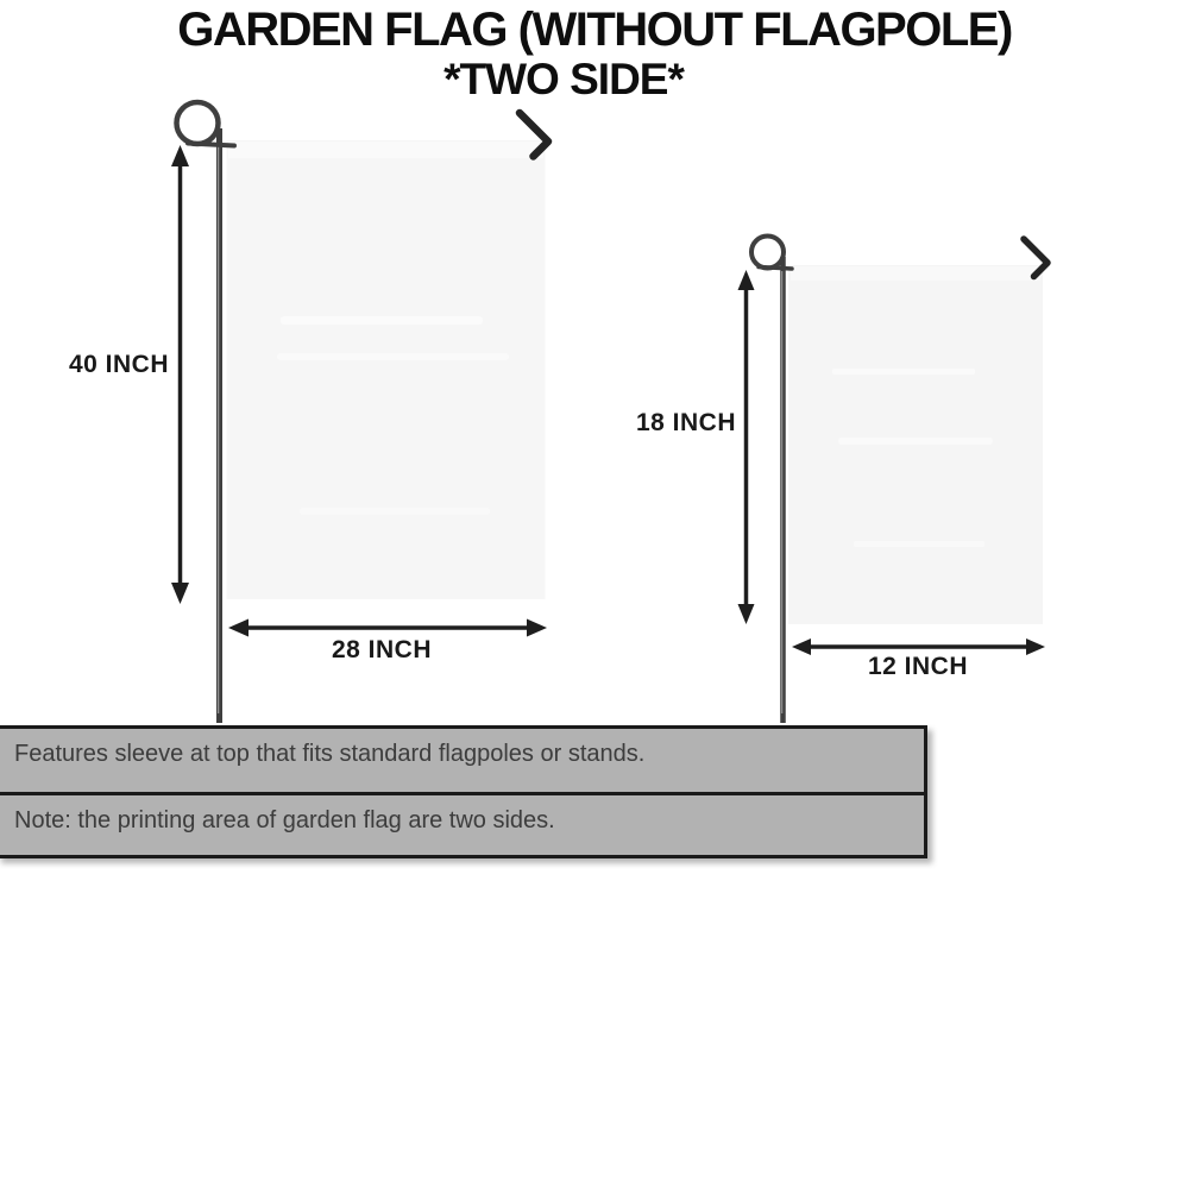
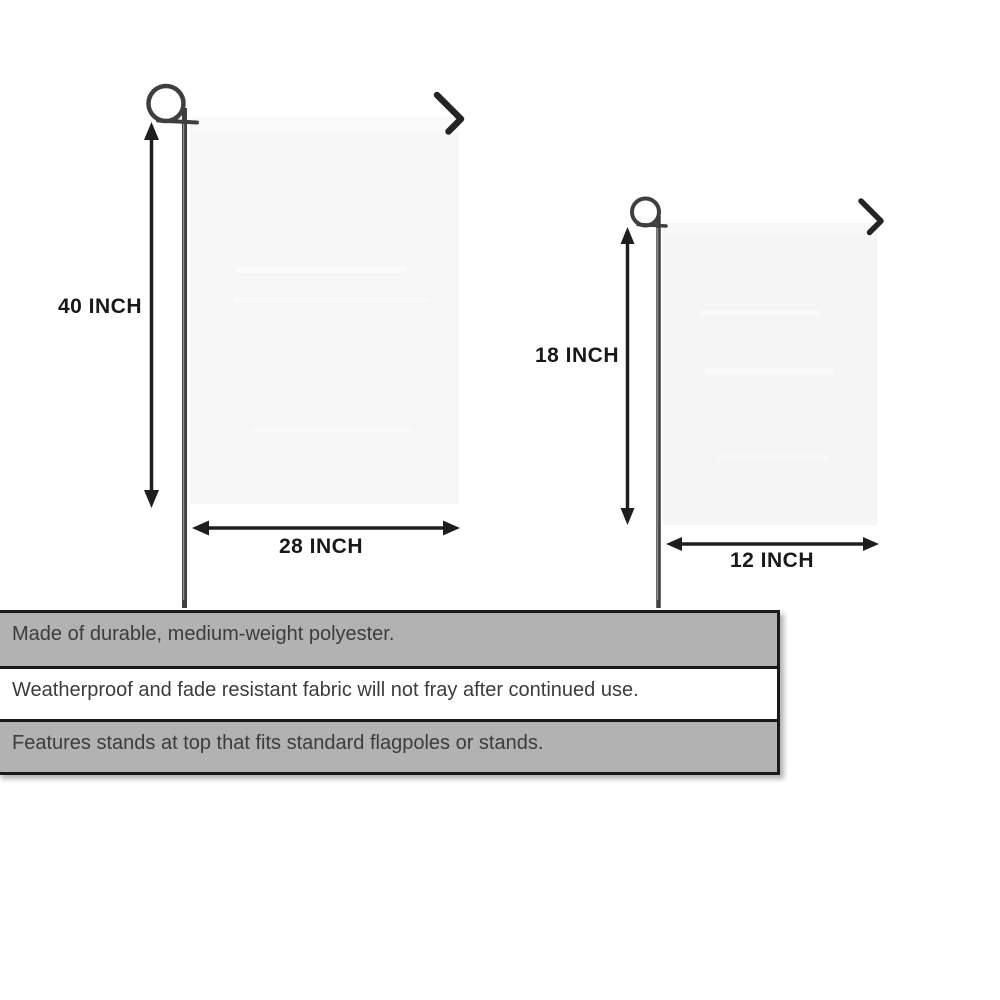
- GARDEN FLAG (WITHOUT FLAGPOLE)
- *TWO SIDE*
  40 INCH
  28 INCH
  18 INCH
  12 INCH
+ Made of durable, medium-weight polyester.
+ Weatherproof and fade resistant fabric will not fray after continued use.
- Features sleeve at top that fits standard flagpoles or stands.
+ Features stands at top that fits standard flagpoles or stands.
- Note: the printing area of garden flag are two sides.
